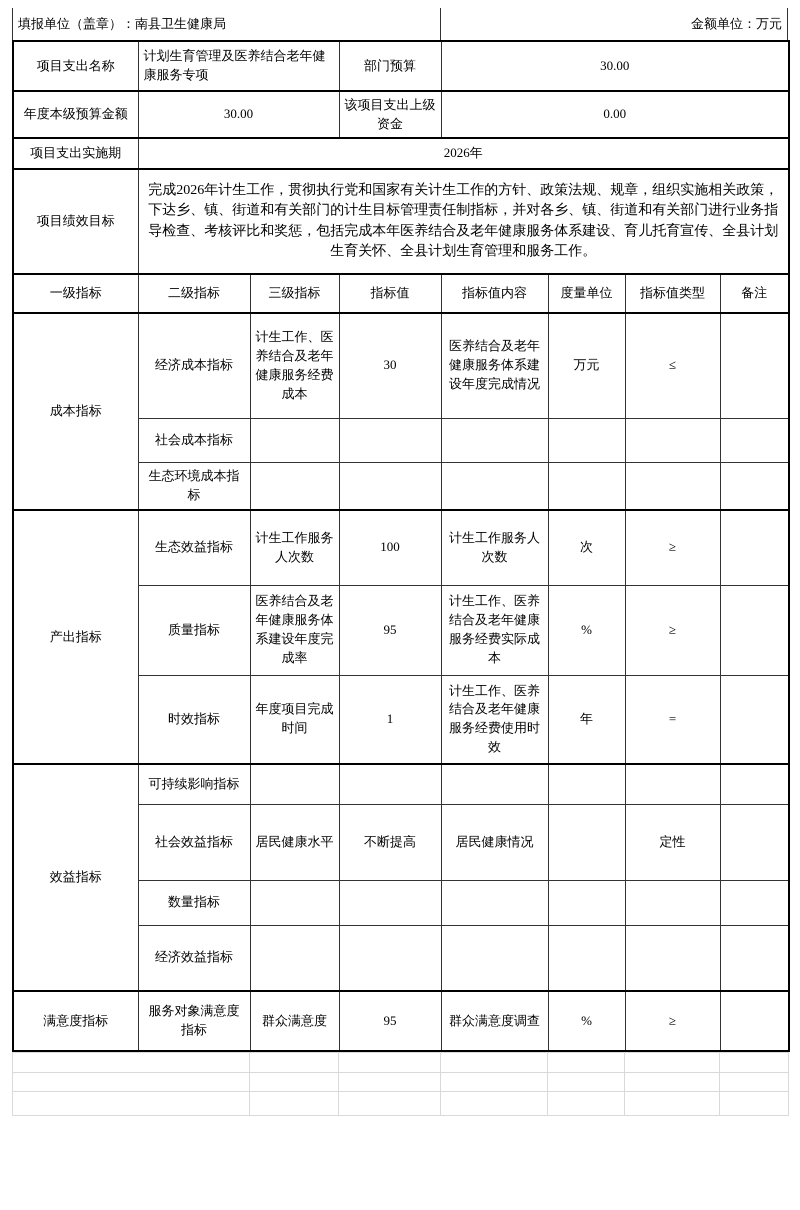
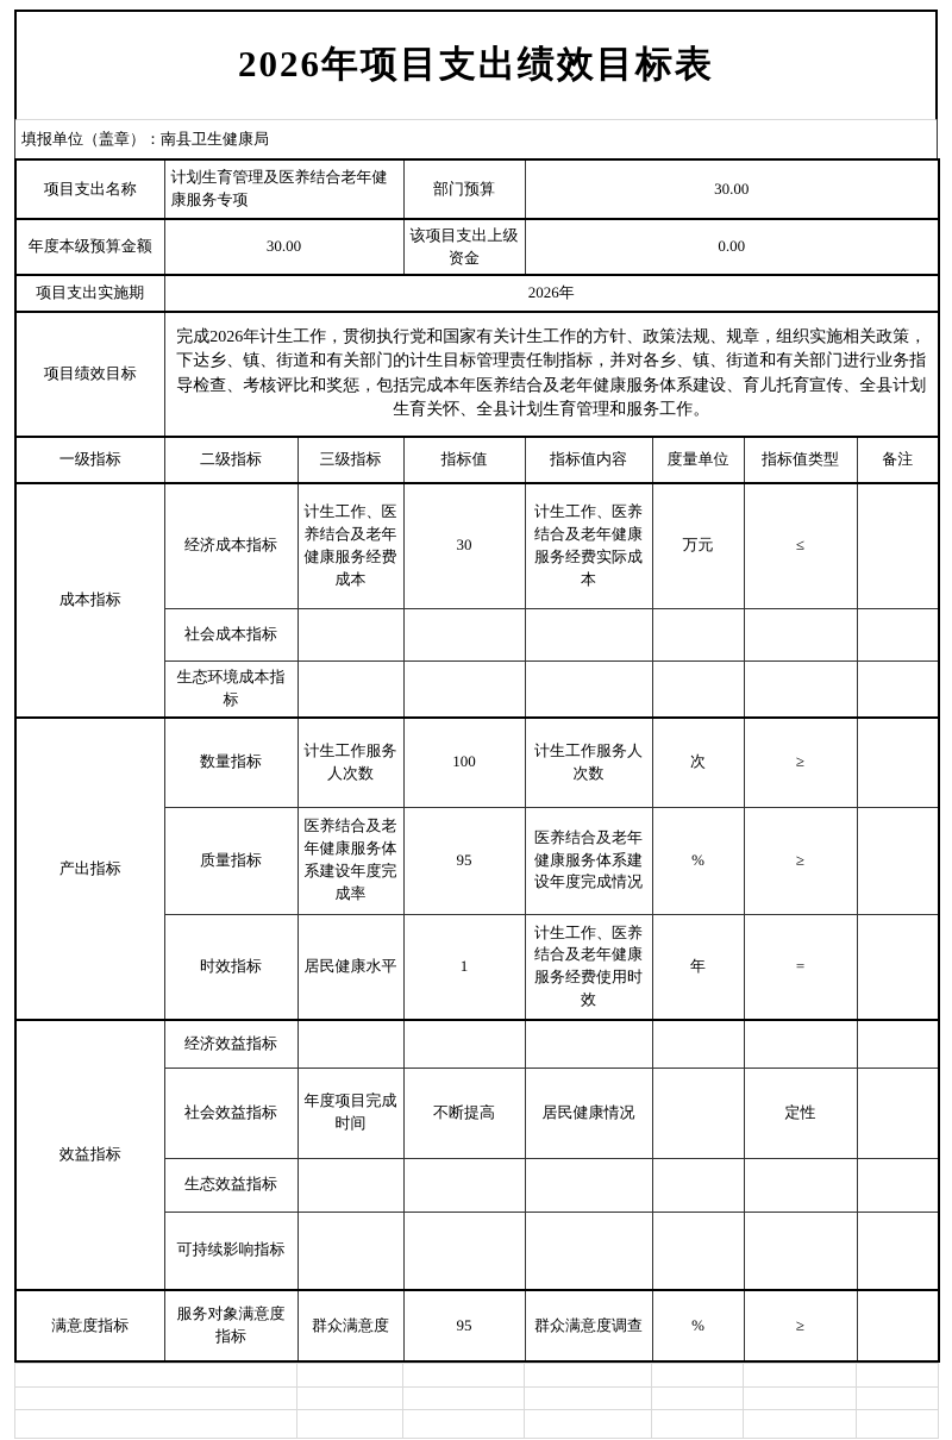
+ 2026年项目支出绩效目标表
  填报单位（盖章）：南县卫生健康局
- 金额单位：万元
  项目支出名称	计划生育管理及医养结合老年健康服务专项	部门预算	30.00
  年度本级预算金额	30.00	该项目支出上级资金	0.00
  项目支出实施期	2026年
  项目绩效目标	完成2026年计生工作，贯彻执行党和国家有关计生工作的方针、政策法规、规章，组织实施相关政策，下达乡、镇、街道和有关部门的计生目标管理责任制指标，并对各乡、镇、街道和有关部门进行业务指导检查、考核评比和奖惩，包括完成本年医养结合及老年健康服务体系建设、育儿托育宣传、全县计划生育关怀、全县计划生育管理和服务工作。
  一级指标	二级指标	三级指标	指标值	指标值内容	度量单位	指标值类型	备注
- 成本指标	经济成本指标	计生工作、医养结合及老年健康服务经费成本	30	医养结合及老年健康服务体系建设年度完成情况	万元	≤
+ 成本指标	经济成本指标	计生工作、医养结合及老年健康服务经费成本	30	计生工作、医养结合及老年健康服务经费实际成本	万元	≤
  社会成本指标
  生态环境成本指标
- 产出指标	生态效益指标	计生工作服务人次数	100	计生工作服务人次数	次	≥
+ 产出指标	数量指标	计生工作服务人次数	100	计生工作服务人次数	次	≥
- 质量指标	医养结合及老年健康服务体系建设年度完成率	95	计生工作、医养结合及老年健康服务经费实际成本	%	≥
+ 质量指标	医养结合及老年健康服务体系建设年度完成率	95	医养结合及老年健康服务体系建设年度完成情况	%	≥
- 时效指标	年度项目完成时间	1	计生工作、医养结合及老年健康服务经费使用时效	年	=
+ 时效指标	居民健康水平	1	计生工作、医养结合及老年健康服务经费使用时效	年	=
- 效益指标	可持续影响指标
+ 效益指标	经济效益指标
- 社会效益指标	居民健康水平	不断提高	居民健康情况		定性
+ 社会效益指标	年度项目完成时间	不断提高	居民健康情况		定性
- 数量指标
+ 生态效益指标
- 经济效益指标
+ 可持续影响指标
  满意度指标	服务对象满意度指标	群众满意度	95	群众满意度调查	%	≥
